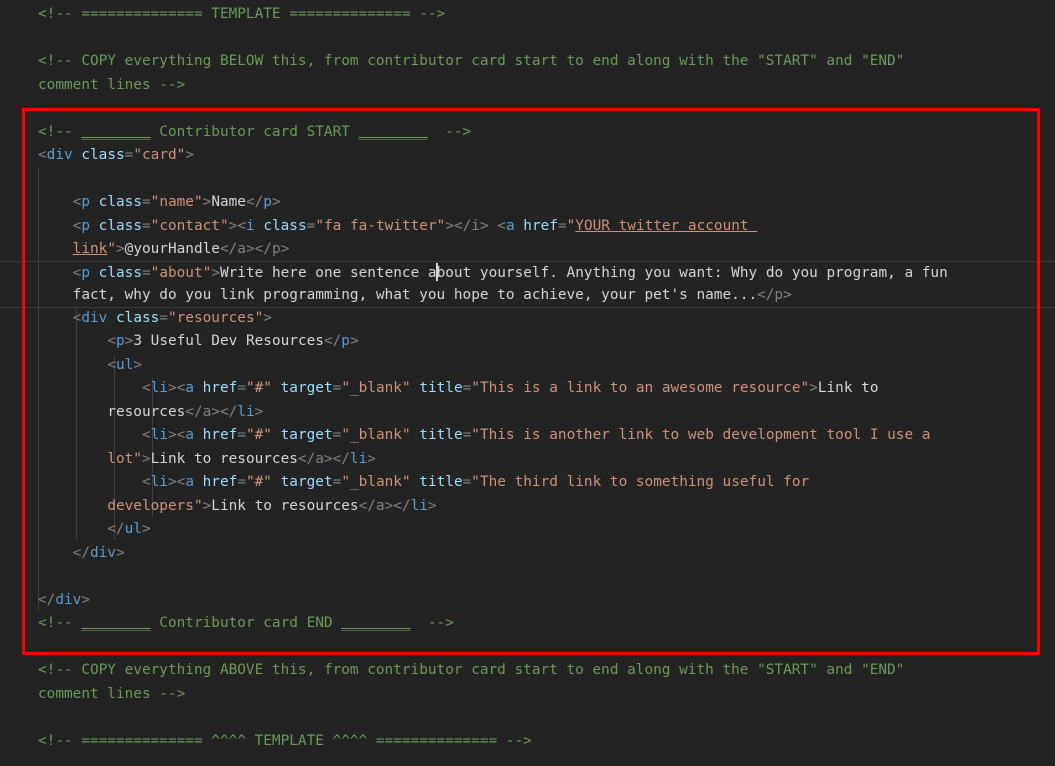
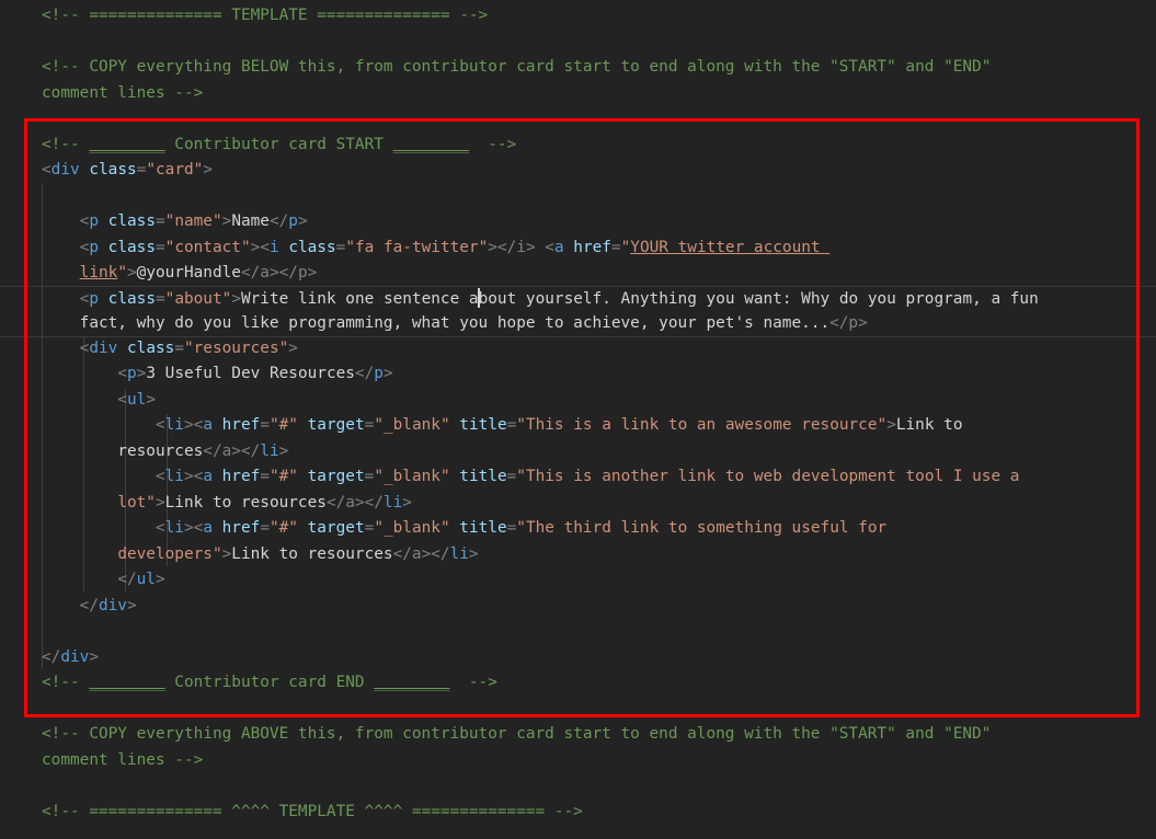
  <!-- ============== TEMPLATE ============== -->
  <!-- COPY everything BELOW this, from contributor card start to end along with the "START" and "END"
  comment lines -->
  <!-- ________ Contributor card START ________ -->
  <div class="card">
  <p class="name">Name</p>
  <p class="contact"><i class="fa fa-twitter"></i> <a href="YOUR twitter account
  link">@yourHandle</a></p>
- <p class="about">Write here one sentence about yourself. Anything you want: Why do you program, a fun
+ <p class="about">Write link one sentence about yourself. Anything you want: Why do you program, a fun
- fact, why do you link programming, what you hope to achieve, your pet's name...</p>
+ fact, why do you like programming, what you hope to achieve, your pet's name...</p>
  <div class="resources">
  <p>3 Useful Dev Resources</p>
  <ul>
  <li><a href="#" target="_blank" title="This is a link to an awesome resource">Link to
  resources</a></li>
  <li><a href="#" target="_blank" title="This is another link to web development tool I use a
  lot">Link to resources</a></li>
  <li><a href="#" target="_blank" title="The third link to something useful for
  developers">Link to resources</a></li>
  </ul>
  </div>
  </div>
  <!-- ________ Contributor card END ________ -->
  <!-- COPY everything ABOVE this, from contributor card start to end along with the "START" and "END"
  comment lines -->
  <!-- ============== ^^^^ TEMPLATE ^^^^ ============== -->
